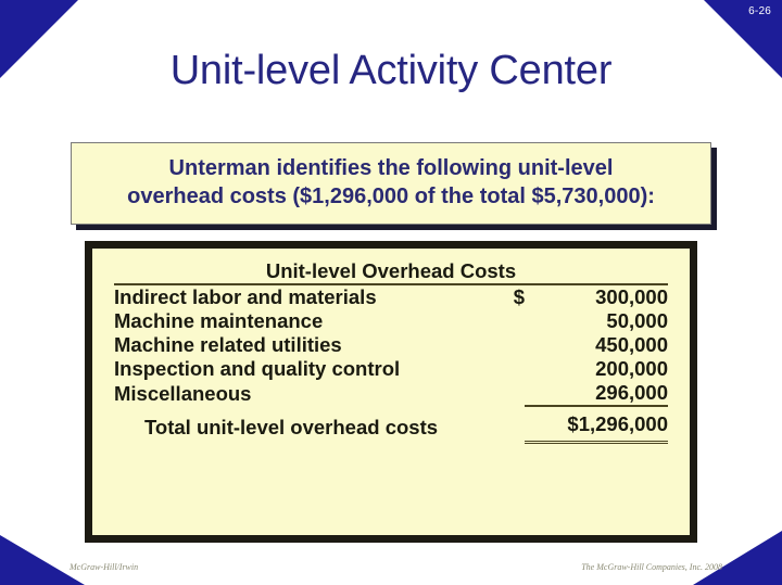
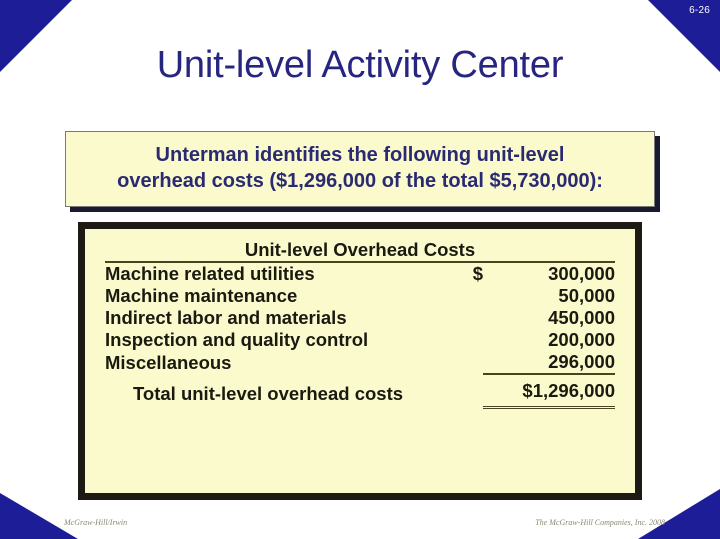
  6-26
  Unit-level Activity Center
  Unterman identifies the following unit-level
  overhead costs ($1,296,000 of the total $5,730,000):
  Unit-level Overhead Costs
- Indirect labor and materials	$	300,000
+ Machine related utilities	$	300,000
  Machine maintenance		50,000
- Machine related utilities		450,000
+ Indirect labor and materials		450,000
  Inspection and quality control		200,000
  Miscellaneous		296,000
  Total unit-level overhead costs		$1,296,000
  McGraw-Hill/Irwin
  The McGraw-Hill Companies, Inc. 2008
